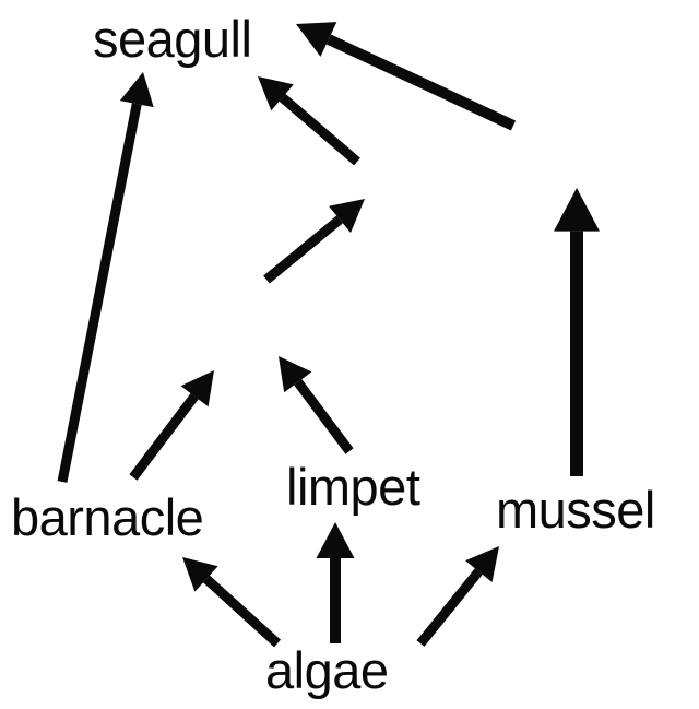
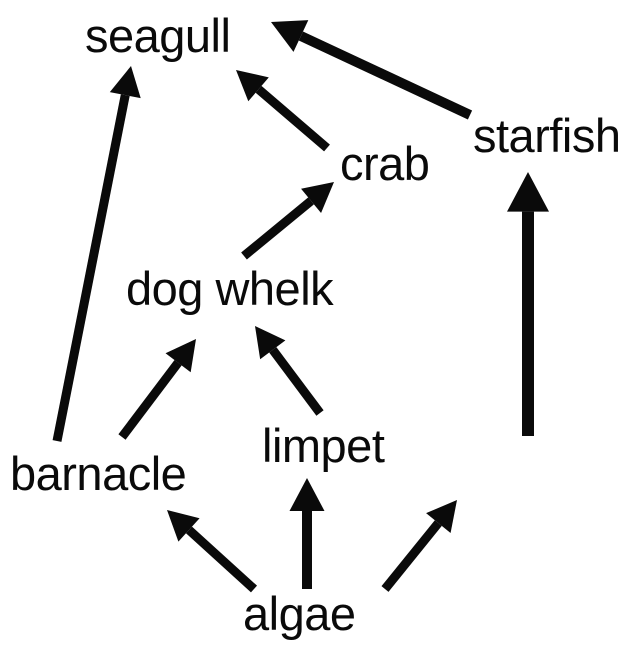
  seagull
+ starfish
+ crab
+ dog whelk
  barnacle
  limpet
- mussel
  algae
